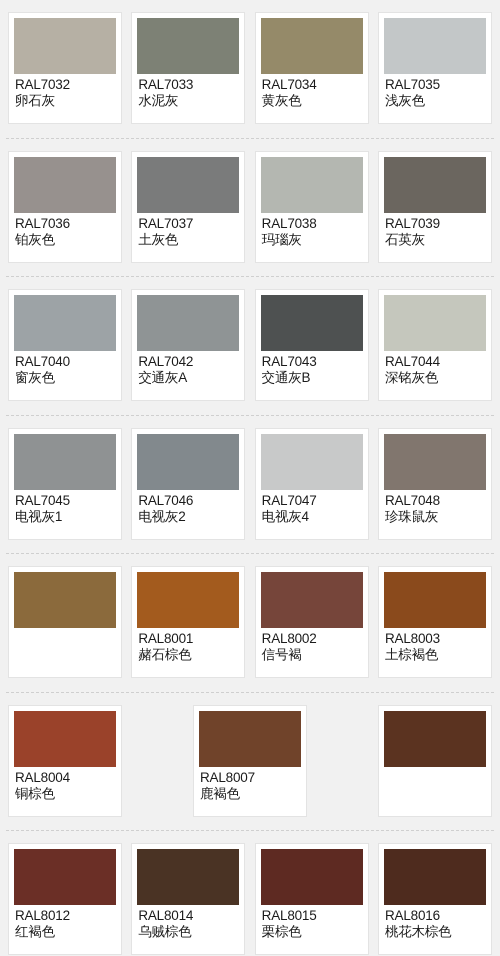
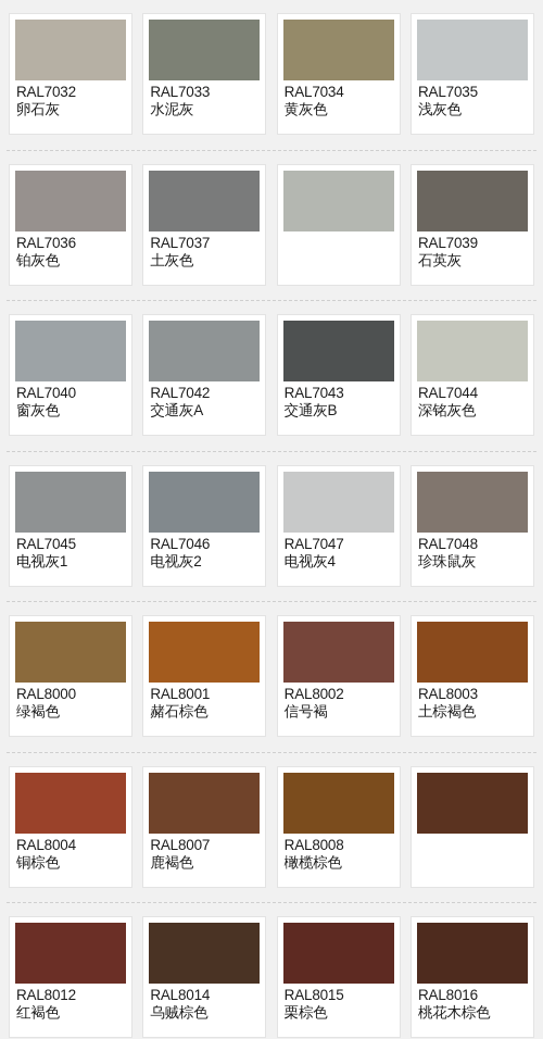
  RAL7032
  卵石灰
  RAL7033
  水泥灰
  RAL7034
  黄灰色
  RAL7035
  浅灰色
  RAL7036
  铂灰色
  RAL7037
  土灰色
- RAL7038
- 玛瑙灰
  RAL7039
  石英灰
  RAL7040
  窗灰色
  RAL7042
  交通灰A
  RAL7043
  交通灰B
  RAL7044
  深铭灰色
  RAL7045
  电视灰1
  RAL7046
  电视灰2
  RAL7047
  电视灰4
  RAL7048
  珍珠鼠灰
+ RAL8000
+ 绿褐色
  RAL8001
  赭石棕色
  RAL8002
  信号褐
  RAL8003
  土棕褐色
  RAL8004
  铜棕色
  RAL8007
  鹿褐色
+ RAL8008
+ 橄榄棕色
  RAL8012
  红褐色
  RAL8014
  乌贼棕色
  RAL8015
  栗棕色
  RAL8016
  桃花木棕色
